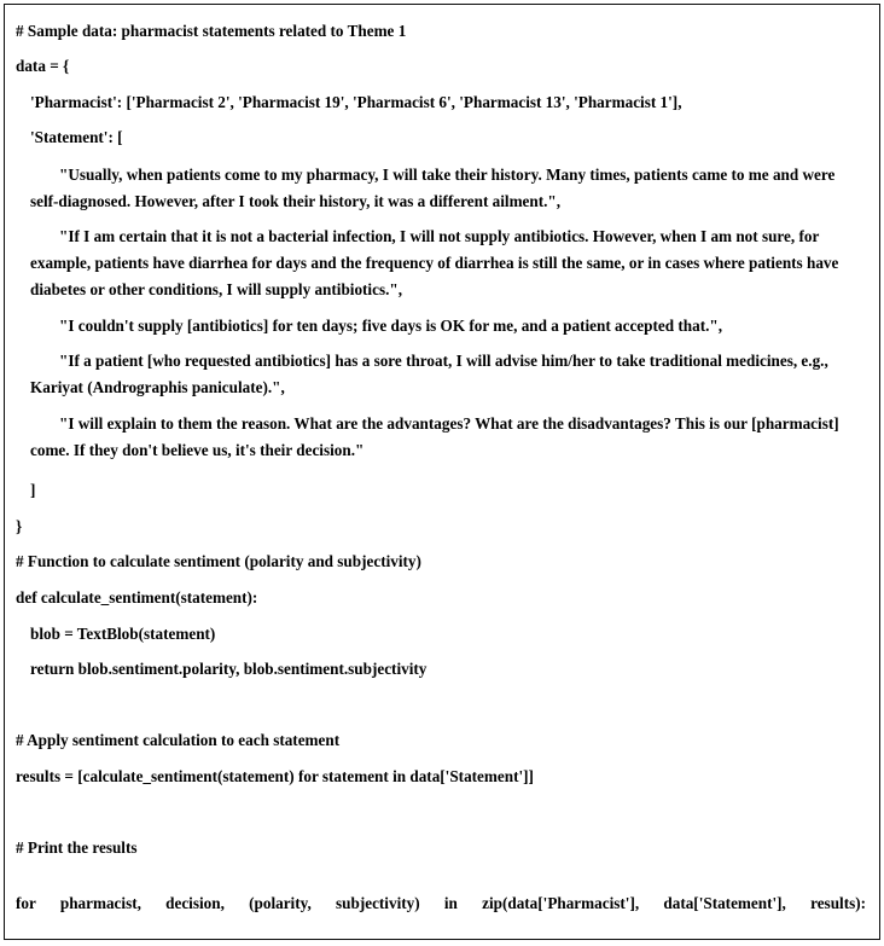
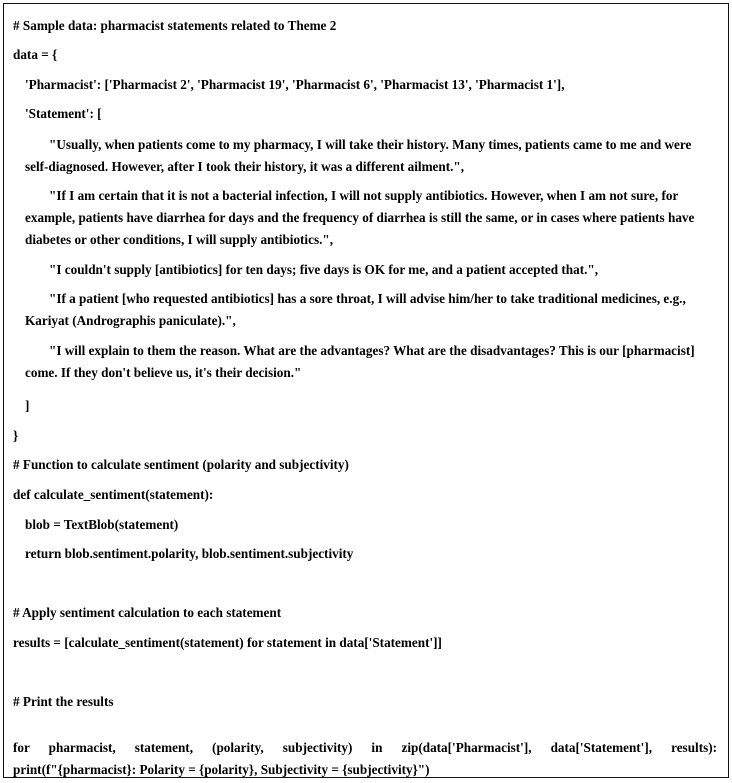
- # Sample data: pharmacist statements related to Theme 1
+ # Sample data: pharmacist statements related to Theme 2
  data = {
  'Pharmacist': ['Pharmacist 2', 'Pharmacist 19', 'Pharmacist 6', 'Pharmacist 13', 'Pharmacist 1'],
  'Statement': [
  "Usually, when patients come to my pharmacy, I will take their history. Many times, patients came to me and were self-diagnosed. However, after I took their history, it was a different ailment.",
  "If I am certain that it is not a bacterial infection, I will not supply antibiotics. However, when I am not sure, for example, patients have diarrhea for days and the frequency of diarrhea is still the same, or in cases where patients have diabetes or other conditions, I will supply antibiotics.",
  "I couldn't supply [antibiotics] for ten days; five days is OK for me, and a patient accepted that.",
  "If a patient [who requested antibiotics] has a sore throat, I will advise him/her to take traditional medicines, e.g., Kariyat (Andrographis paniculate).",
  "I will explain to them the reason. What are the advantages? What are the disadvantages? This is our [pharmacist] come. If they don't believe us, it's their decision."
  ]
  }
  # Function to calculate sentiment (polarity and subjectivity)
  def calculate_sentiment(statement):
  blob = TextBlob(statement)
  return blob.sentiment.polarity, blob.sentiment.subjectivity
  # Apply sentiment calculation to each statement
  results = [calculate_sentiment(statement) for statement in data['Statement']]
  # Print the results
- for pharmacist, decision, (polarity, subjectivity) in zip(data['Pharmacist'], data['Statement'], results):
+ for pharmacist, statement, (polarity, subjectivity) in zip(data['Pharmacist'], data['Statement'], results):
+ print(f"{pharmacist}: Polarity = {polarity}, Subjectivity = {subjectivity}")
